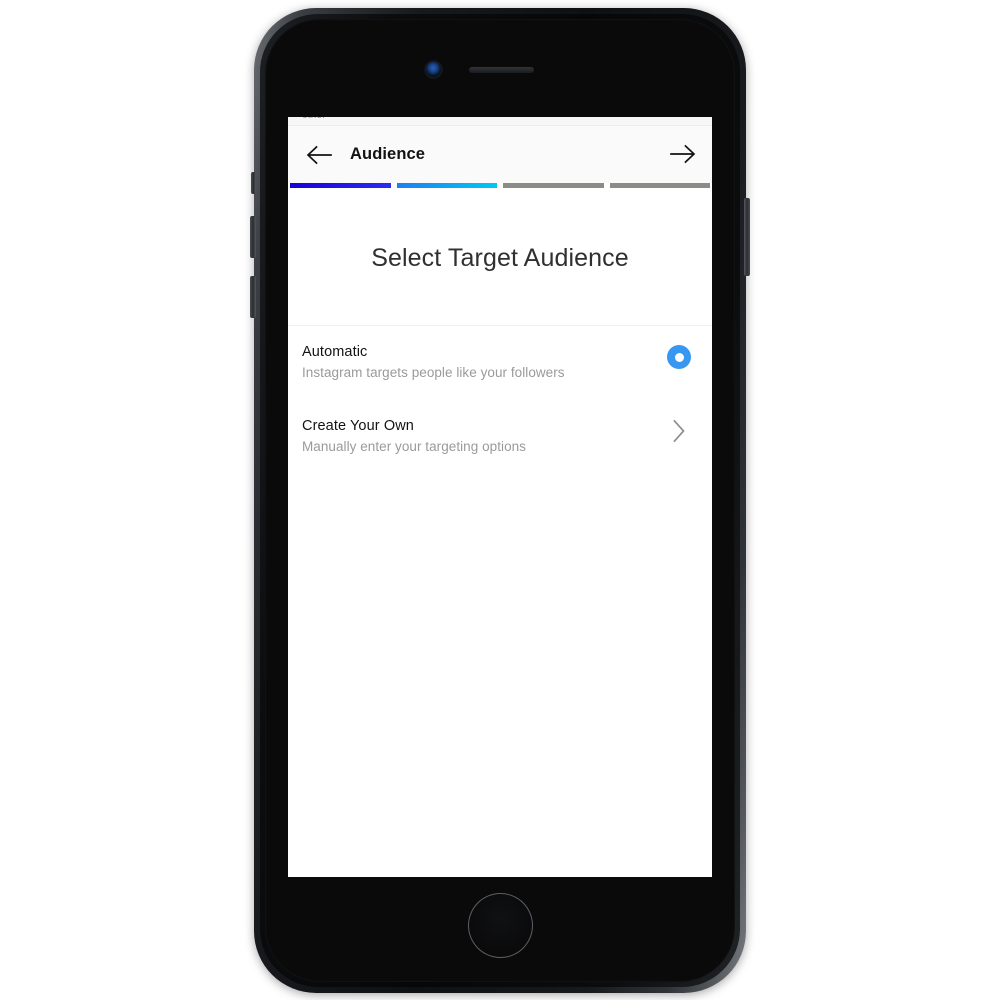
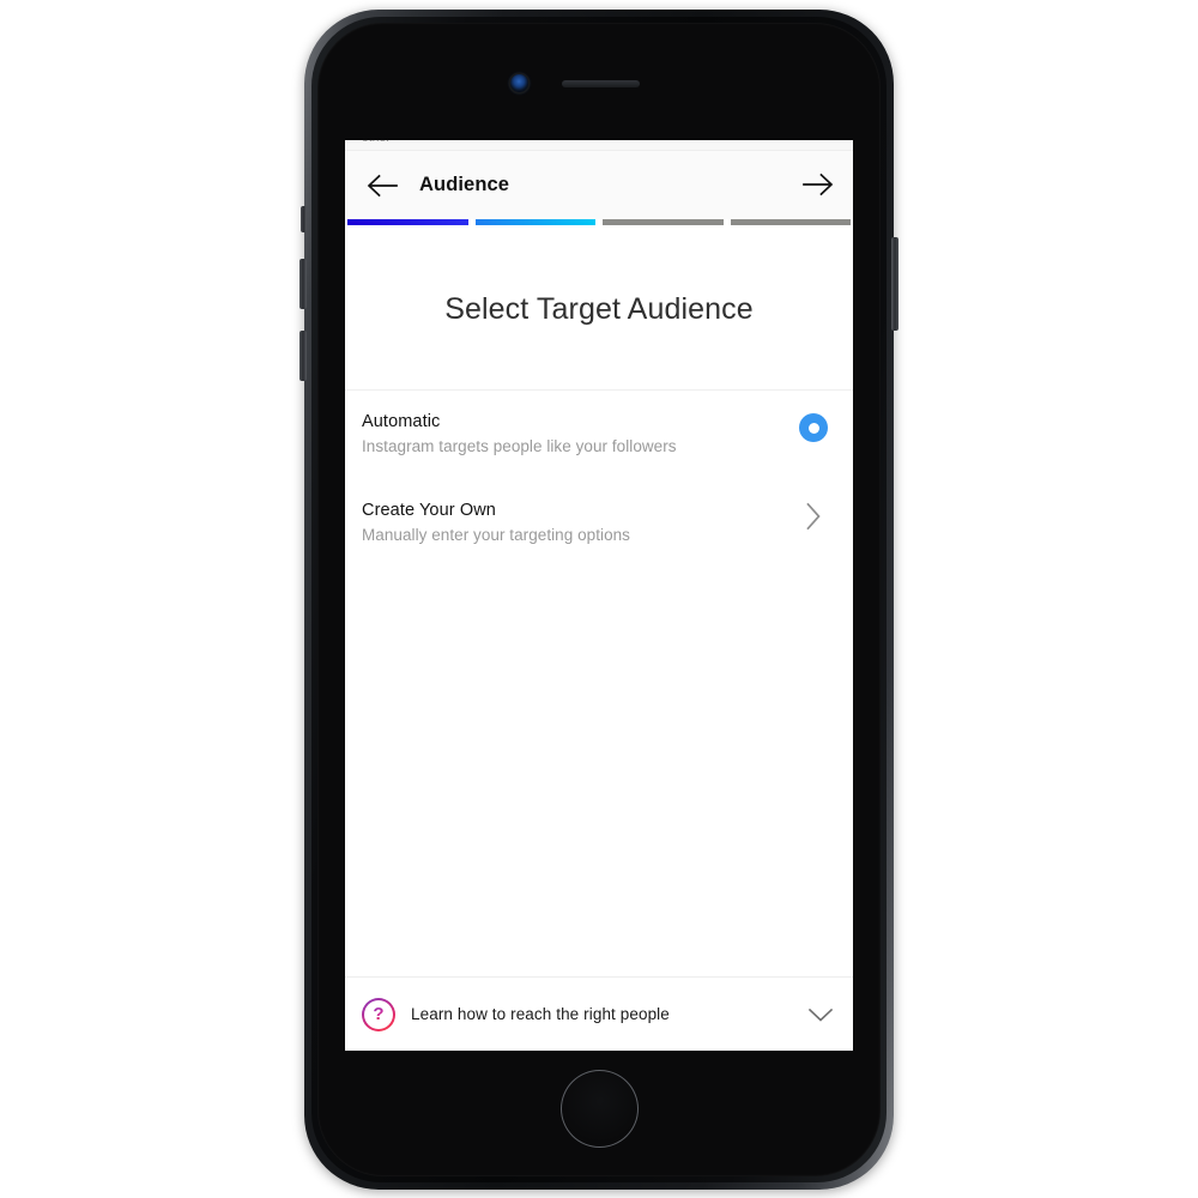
  Audience
  Select Target Audience
  Automatic
  Instagram targets people like your followers
  Create Your Own
  Manually enter your targeting options
+ ?
+ Learn how to reach the right people
